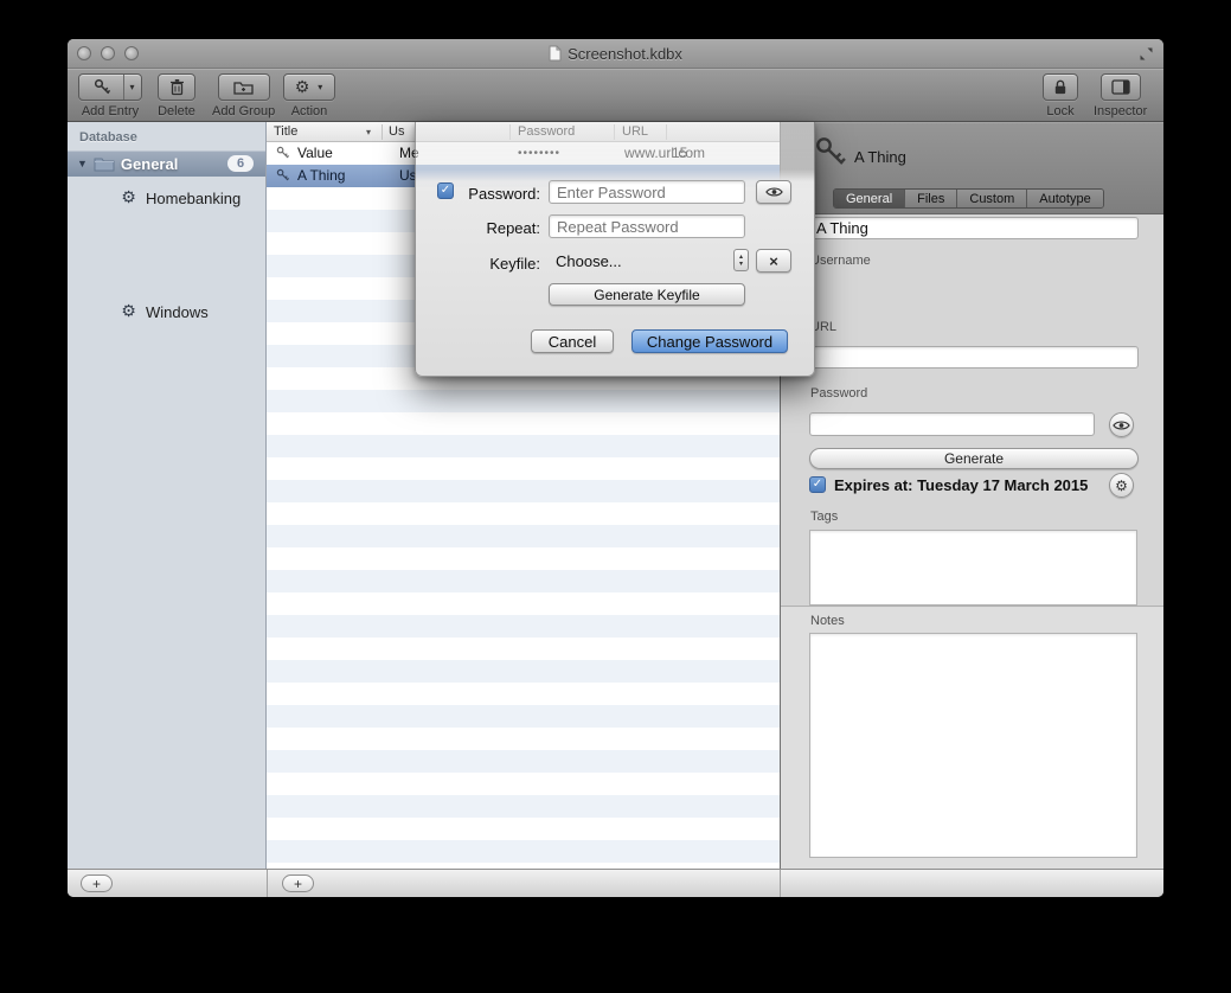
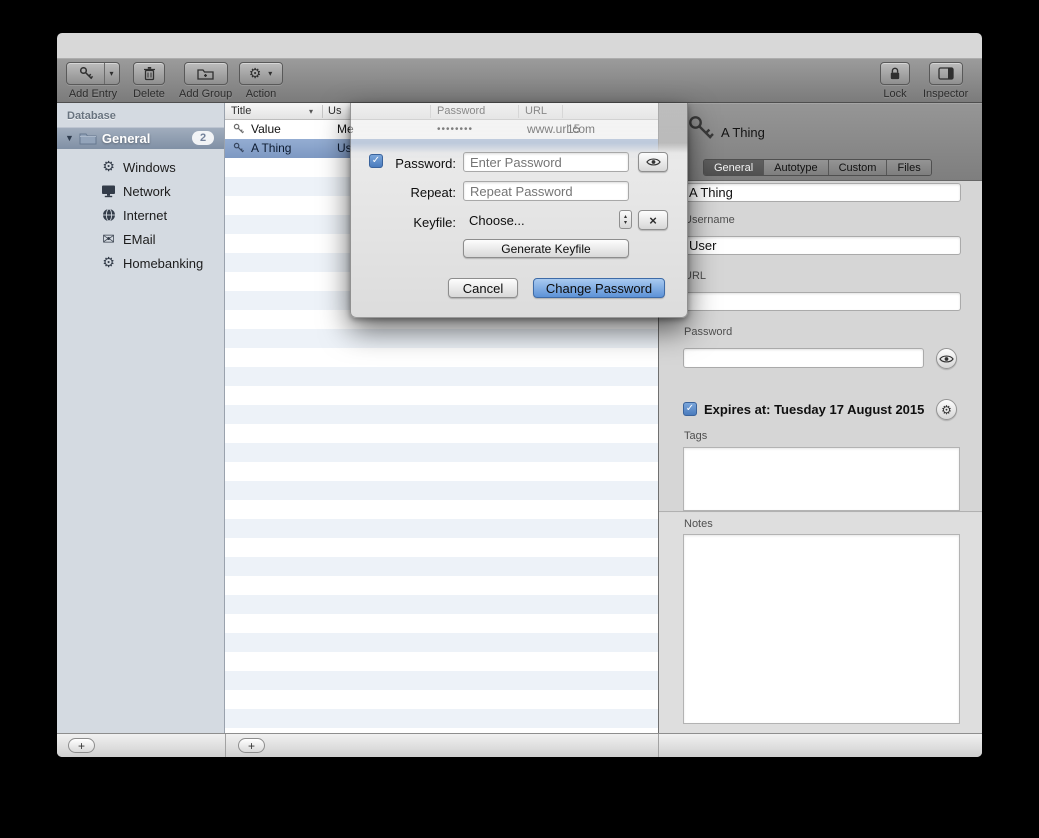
- Screenshot.kdbx
  ▾
  Add Entry
  Delete
  Add Group
  ⚙
  ▾
  Action
  Lock
  Inspector
  Database
  ▼
  General
- 6
+ 2
  ⚙
- Homebanking
+ Windows
+ Network
+ Internet
+ ✉
+ EMail
  ⚙
- Windows
+ Homebanking
  Title
  ▾
  Us
  Value
  A Thing
  Us
  A Thing
  General
- Files
+ Autotype
  Custom
- Autotype
+ Files
  A Thing
  sername
+ User
  Password
- Generate
  ✓
- Expires at: Tuesday 17 March 2015
+ Expires at: Tuesday 17 August 2015
  ⚙
  Tags
  Notes
  +
  +
  ✓
  Password:
  Enter Password
  Repeat:
  Repeat Password
  Keyfile:
  Choose...
  ×
  Generate Keyfile
  Cancel
  Change Password
